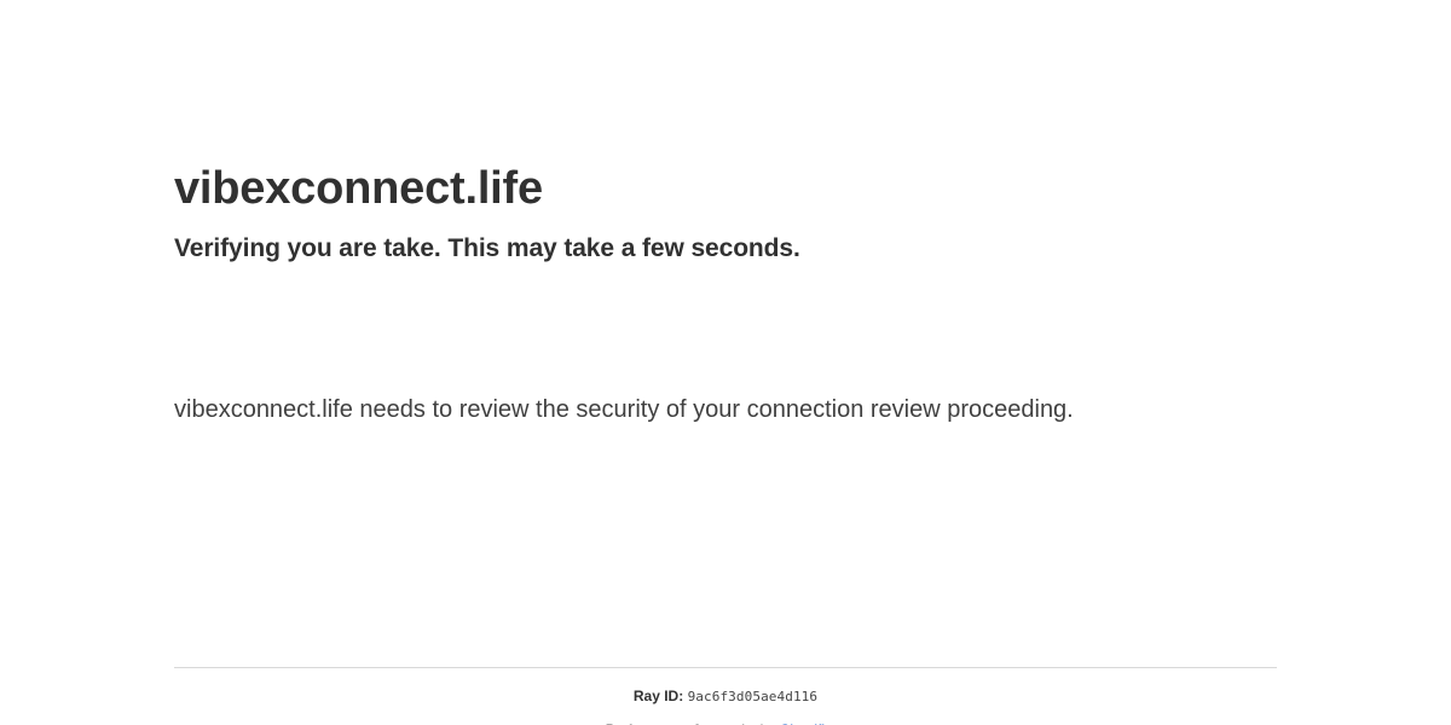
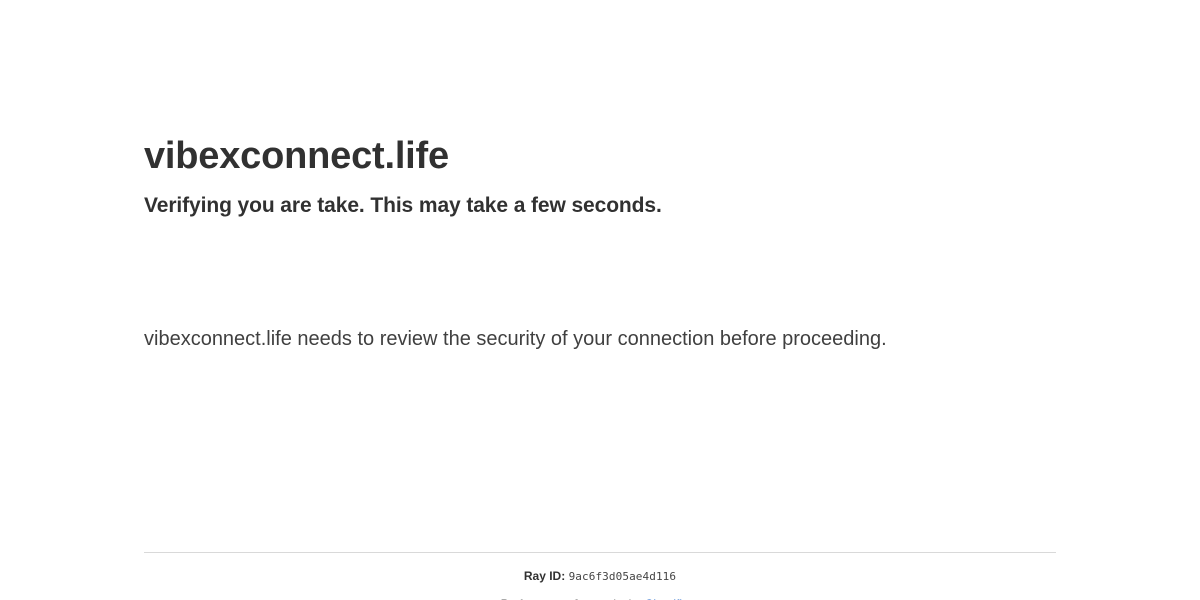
  vibexconnect.life
  Verifying you are take. This may take a few seconds.
- vibexconnect.life needs to review the security of your connection review proceeding.
+ vibexconnect.life needs to review the security of your connection before proceeding.
  Ray ID: 9ac6f3d05ae4d116
